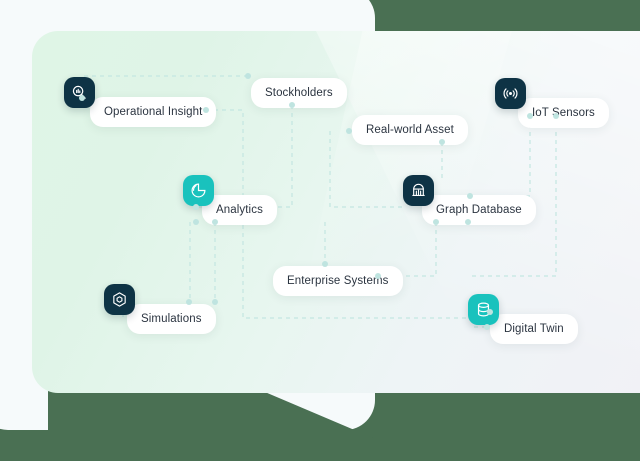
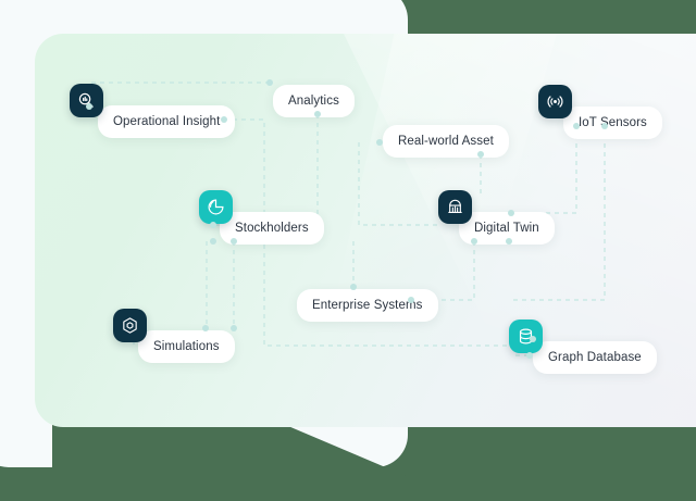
  Operational Insight
- Stockholders
+ Analytics
  Real-world Asset
  IoTensors
- Analytics
+ Stockholders
- Graph Database
+ Digital Twin
  Enterprise Systems
  Simulations
- Digital Twin
+ Graph Database
